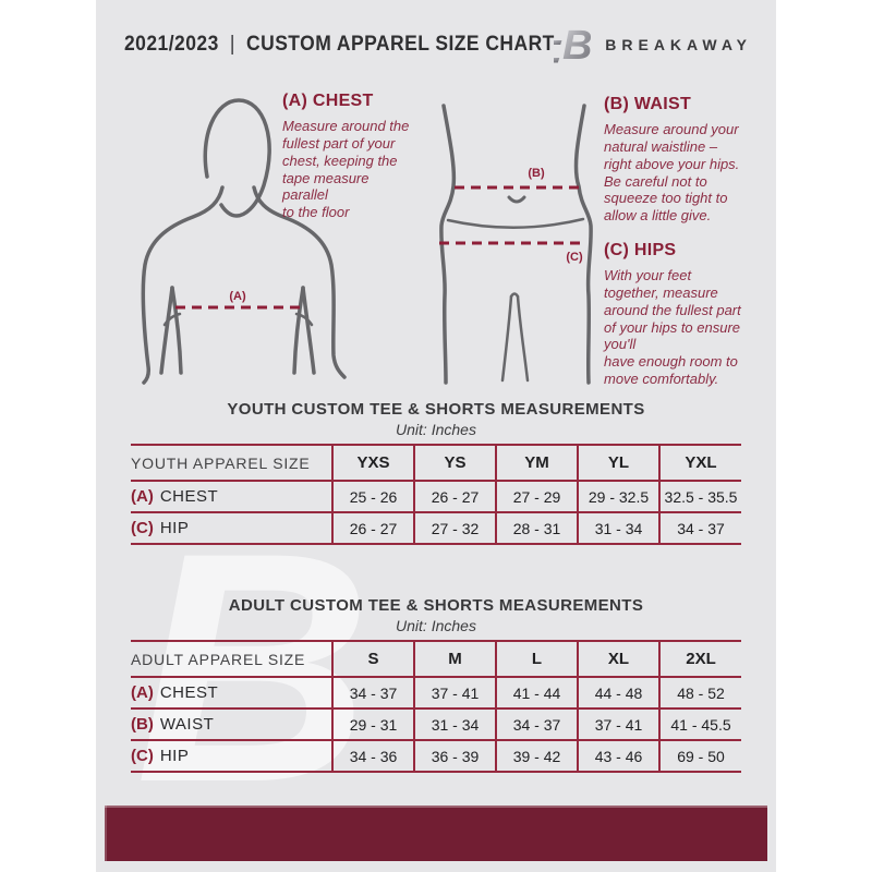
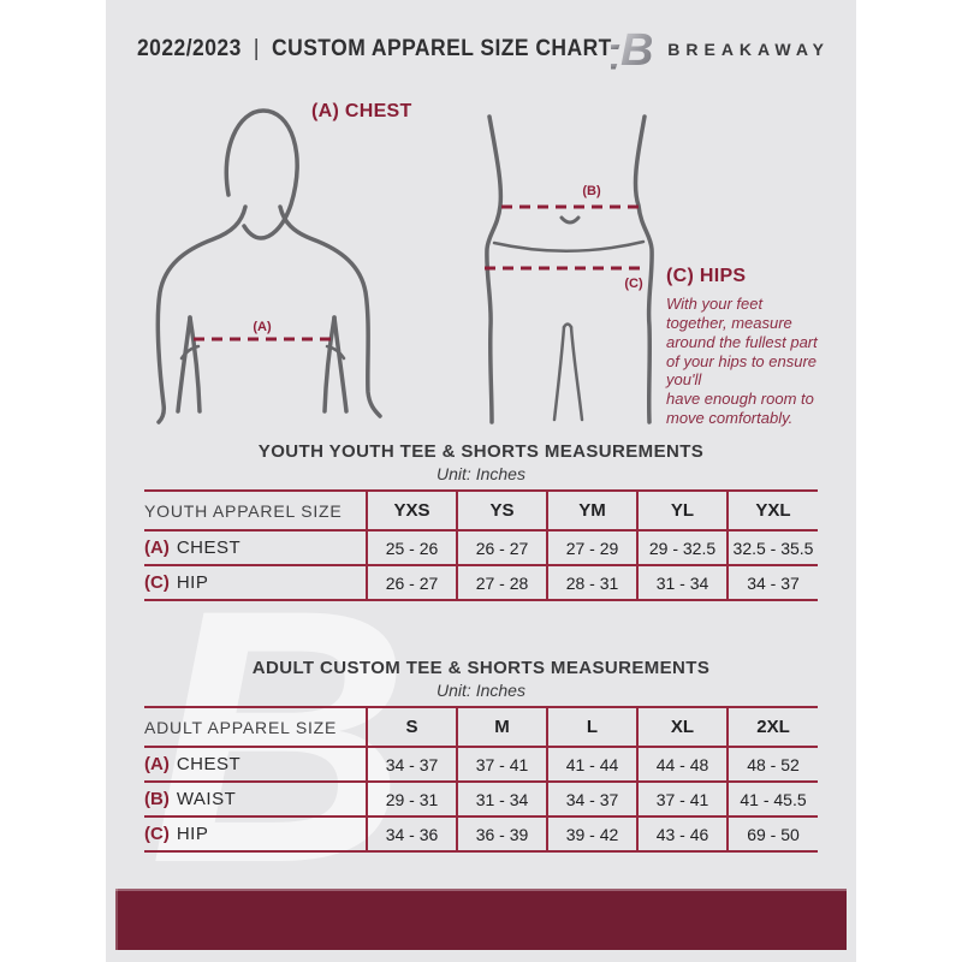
  B
- 2021/2023 | CUSTOM APPAREL SIZE CHART
+ 2022/2023 | CUSTOM APPAREL SIZE CHART
  B
  BREAKAWAY
  (A)
  (B)
  (C)
  (A) CHEST
- Measure around the
- fullest part of your
- chest, keeping the
- tape measure parallel
- to the floor
- (B) WAIST
- Measure around your
- natural waistline –
- right above your hips.
- Be careful not to
- squeeze too tight to
- allow a little give.
  (C) HIPS
  With your feet
  together, measure
  around the fullest part
  of your hips to ensure
  you'll
  have enough room to
  move comfortably.
- YOUTH CUSTOM TEE & SHORTS MEASUREMENTS
+ YOUTH YOUTH TEE & SHORTS MEASUREMENTS
  Unit: Inches
  YOUTH APPAREL SIZE	YXS	YS	YM	YL	YXL
  (A) CHEST	25 - 26	26 - 27	27 - 29	29 - 32.5	32.5 - 35.5
- (C) HIP	26 - 27	27 - 32	28 - 31	31 - 34	34 - 37
+ (C) HIP	26 - 27	27 - 28	28 - 31	31 - 34	34 - 37
  ADULT CUSTOM TEE & SHORTS MEASUREMENTS
  Unit: Inches
  ADULT APPAREL SIZE	S	M	L	XL	2XL
  (A) CHEST	34 - 37	37 - 41	41 - 44	44 - 48	48 - 52
  (B) WAIST	29 - 31	31 - 34	34 - 37	37 - 41	41 - 45.5
  (C) HIP	34 - 36	36 - 39	39 - 42	43 - 46	69 - 50
